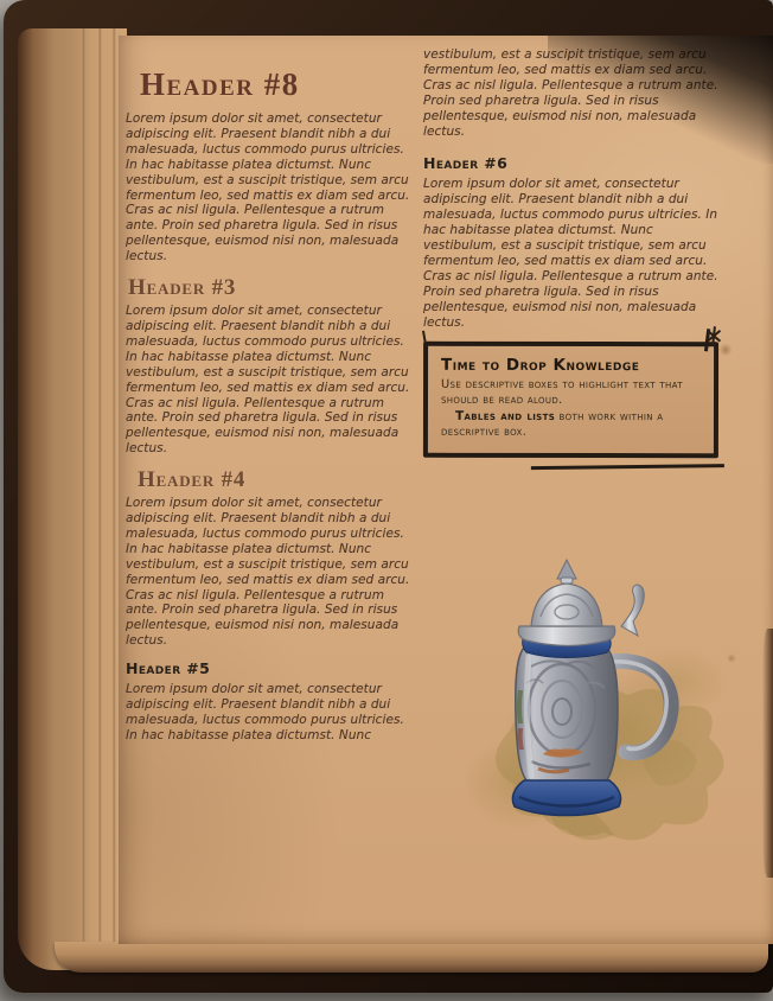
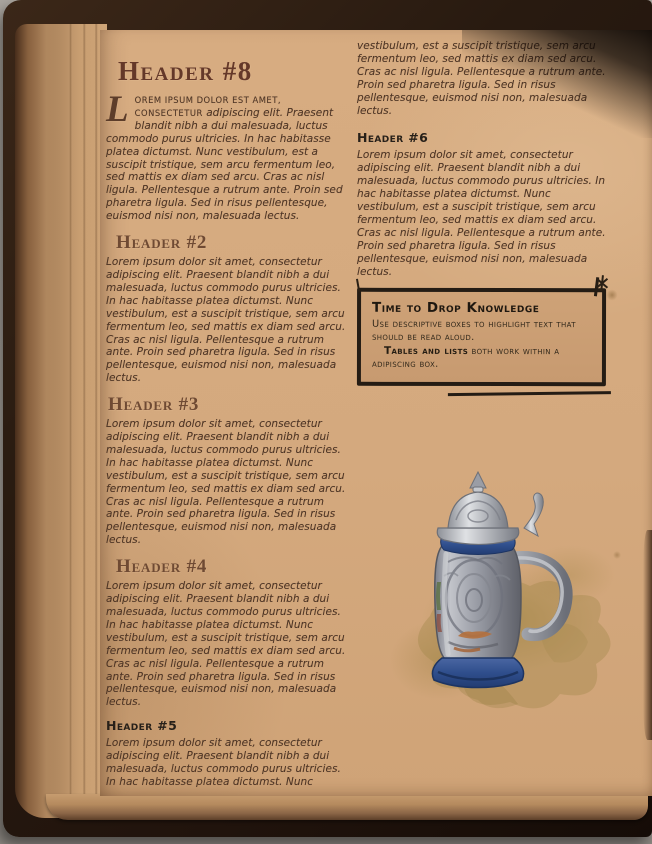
  Header #8
+ L
+ OREM IPSUM DOLOR EST AMET, CONSECTETUR adipiscing elit. Praesent blandit nibh a dui malesuada, luctus commodo purus ultricies. In hac habitasse platea dictumst. Nunc vestibulum, est a suscipit tristique, sem arcu fermentum leo, sed mattis ex diam sed arcu. Cras ac nisl ligula. Pellentesque a rutrum ante. Proin sed pharetra ligula. Sed in risus pellentesque, euismod nisi non, malesuada lectus.
+ Header #2
  Lorem ipsum dolor sit amet, consectetur adipiscing elit. Praesent blandit nibh a dui malesuada, luctus commodo purus ultricies. In hac habitasse platea dictumst. Nunc vestibulum, est a suscipit tristique, sem arcu fermentum leo, sed mattis ex diam sed arcu. Cras ac nisl ligula. Pellentesque a rutrum ante. Proin sed pharetra ligula. Sed in risus pellentesque, euismod nisi non, malesuada lectus.
  Header #3
  Lorem ipsum dolor sit amet, consectetur adipiscing elit. Praesent blandit nibh a dui malesuada, luctus commodo purus ultricies. In hac habitasse platea dictumst. Nunc vestibulum, est a suscipit tristique, sem arcu fermentum leo, sed mattis ex diam sed arcu. Cras ac nisl ligula. Pellentesque a rutrum ante. Proin sed pharetra ligula. Sed in risus pellentesque, euismod nisi non, malesuada lectus.
  Header #4
  Lorem ipsum dolor sit amet, consectetur adipiscing elit. Praesent blandit nibh a dui malesuada, luctus commodo purus ultricies. In hac habitasse platea dictumst. Nunc vestibulum, est a suscipit tristique, sem arcu fermentum leo, sed mattis ex diam sed arcu. Cras ac nisl ligula. Pellentesque a rutrum ante. Proin sed pharetra ligula. Sed in risus pellentesque, euismod nisi non, malesuada lectus.
  Header #5
  Lorem ipsum dolor sit amet, consectetur adipiscing elit. Praesent blandit nibh a dui malesuada, luctus commodo purus ultricies. In hac habitasse platea dictumst. Nunc
  Header #6
  Lorem ipsum dolor sit amet, consectetur adipiscing elit. Praesent blandit nibh a dui malesuada, luctus commodo purus ultricies. In hac habitasse platea dictumst. Nunc vestibulum, est a suscipit tristique, sem arcu fermentum leo, sed mattis ex diam sed arcu. Cras ac nisl ligula. Pellentesque a rutrum ante. Proin sed pharetra ligula. Sed in risus pellentesque, euismod nisi non, malesuada lectus.
  Time to Drop Knowledge
  Use descriptive boxes to highlight text that should be read aloud.
- Tables and lists both work within a descriptive box.
+ Tables and lists both work within a adipiscing box.
